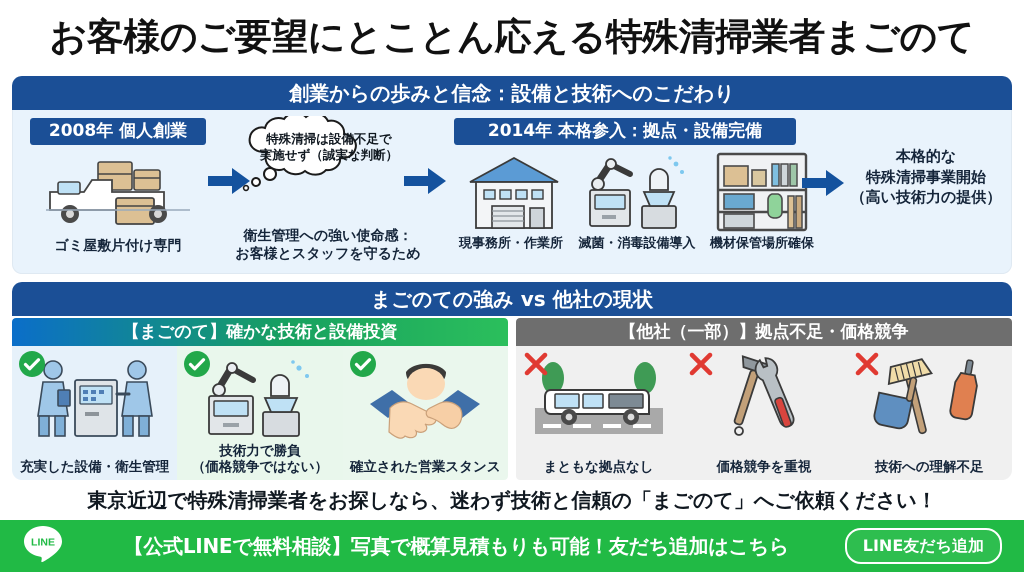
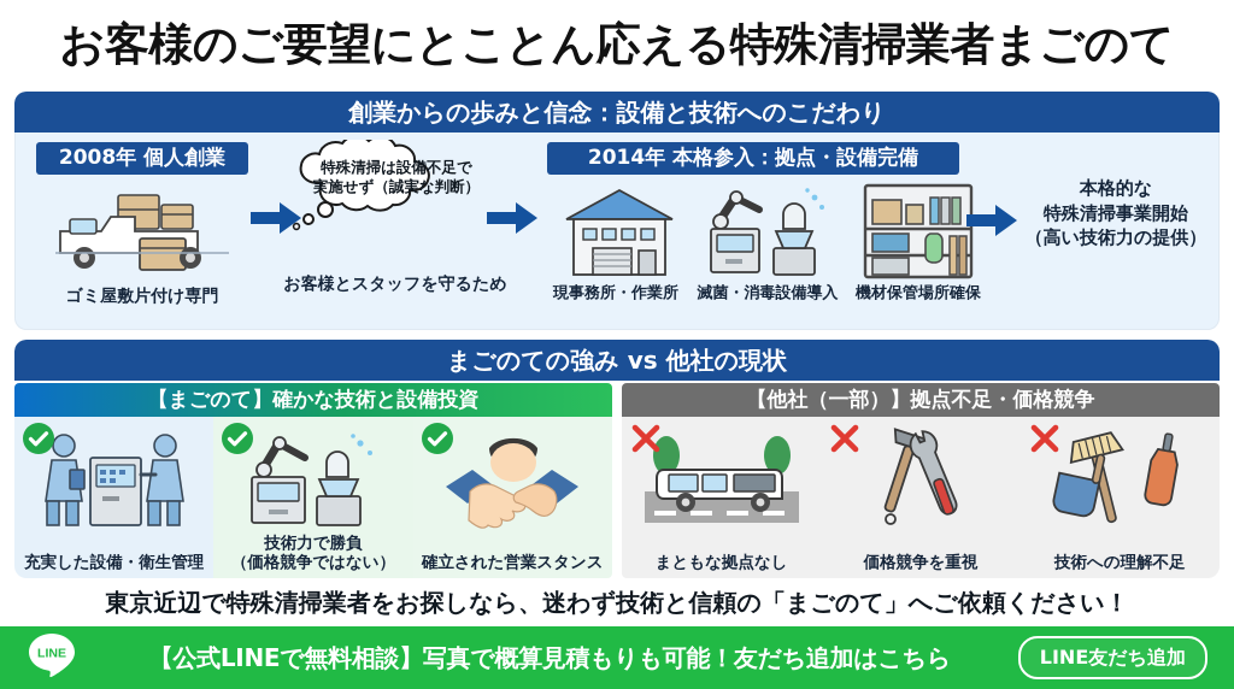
  お客様のご要望にとことん応える特殊清掃業者まごのて
  創業からの歩みと信念：設備と技術へのこだわり
  2008年 個人創業
  ゴミ屋敷片付け専門
  特殊清掃は設備不足で
  実施せず（誠実な判断）
- 衛生管理への強い使命感：
  お客様とスタッフを守るため
  2014年 本格参入：拠点・設備完備
  現事務所・作業所
  滅菌・消毒設備導入
  機材保管場所確保
  本格的な
  特殊清掃事業開始
  （高い技術力の提供）
  まごのての強み vs 他社の現状
  【まごのて】確かな技術と設備投資
  充実した設備・衛生管理
  技術力で勝負
  （価格競争ではない）
  確立された営業スタンス
  【他社（一部）】拠点不足・価格競争
  まともな拠点なし
  価格競争を重視
  技術への理解不足
  東京近辺で特殊清掃業者をお探しなら、迷わず技術と信頼の「まごのて」へご依頼ください！
  LINE
  【公式LINEで無料相談】写真で概算見積もりも可能！友だち追加はこちら
  LINE友だち追加
